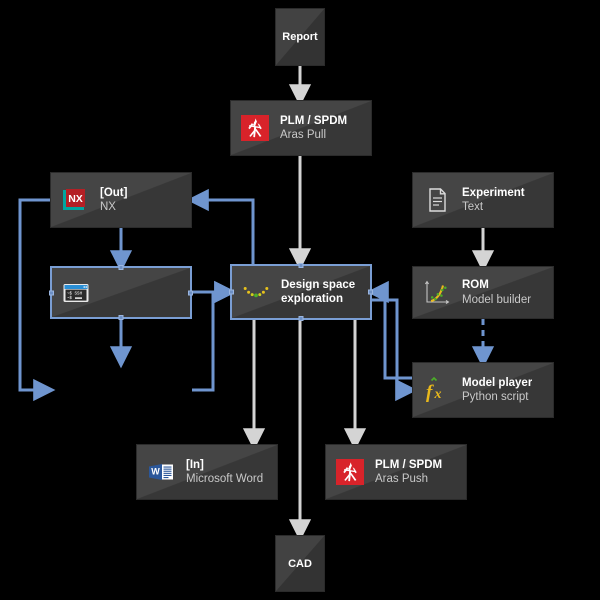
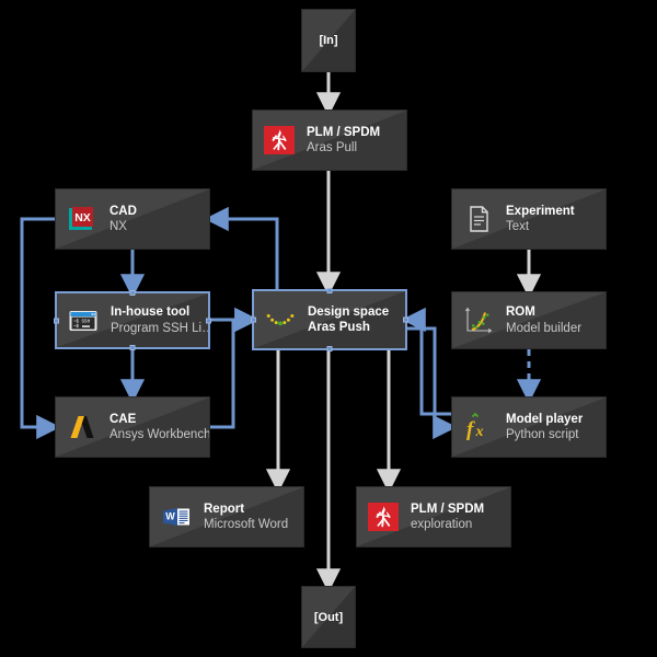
- Report
+ [In]
  PLM / SPDM
  Aras Pull
  NX
- [Out]
+ CAD
  NX
+ In-house tool
+ Program SSH Li…
+ CAE
+ Ansys Workbench
  Design space
- exploration
+ Aras Push
  Experiment
  Text
  ROM
  Model builder
  f
  x
  Model player
  Python script
  W
- [In]
+ Report
  Microsoft Word
  PLM / SPDM
- Aras Push
+ exploration
- CAD
+ [Out]
